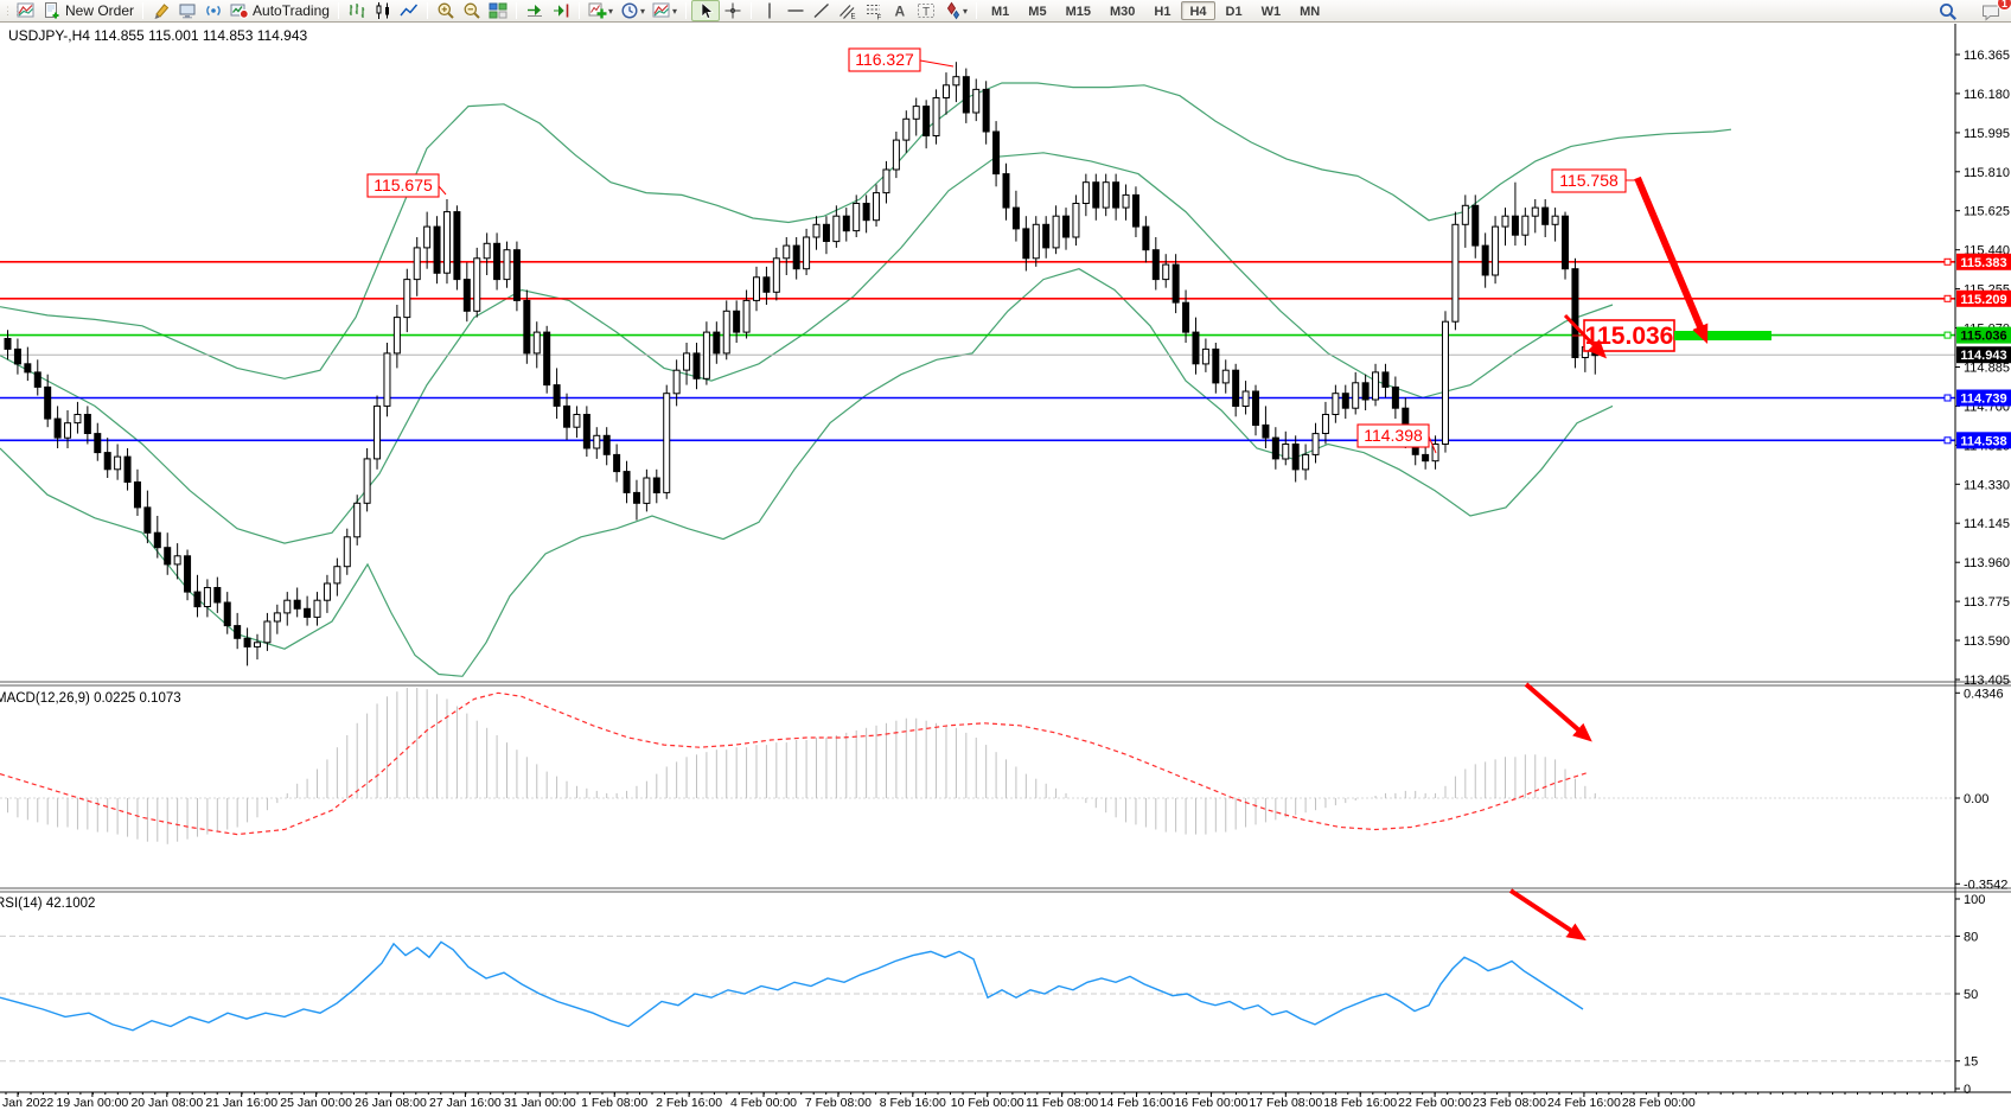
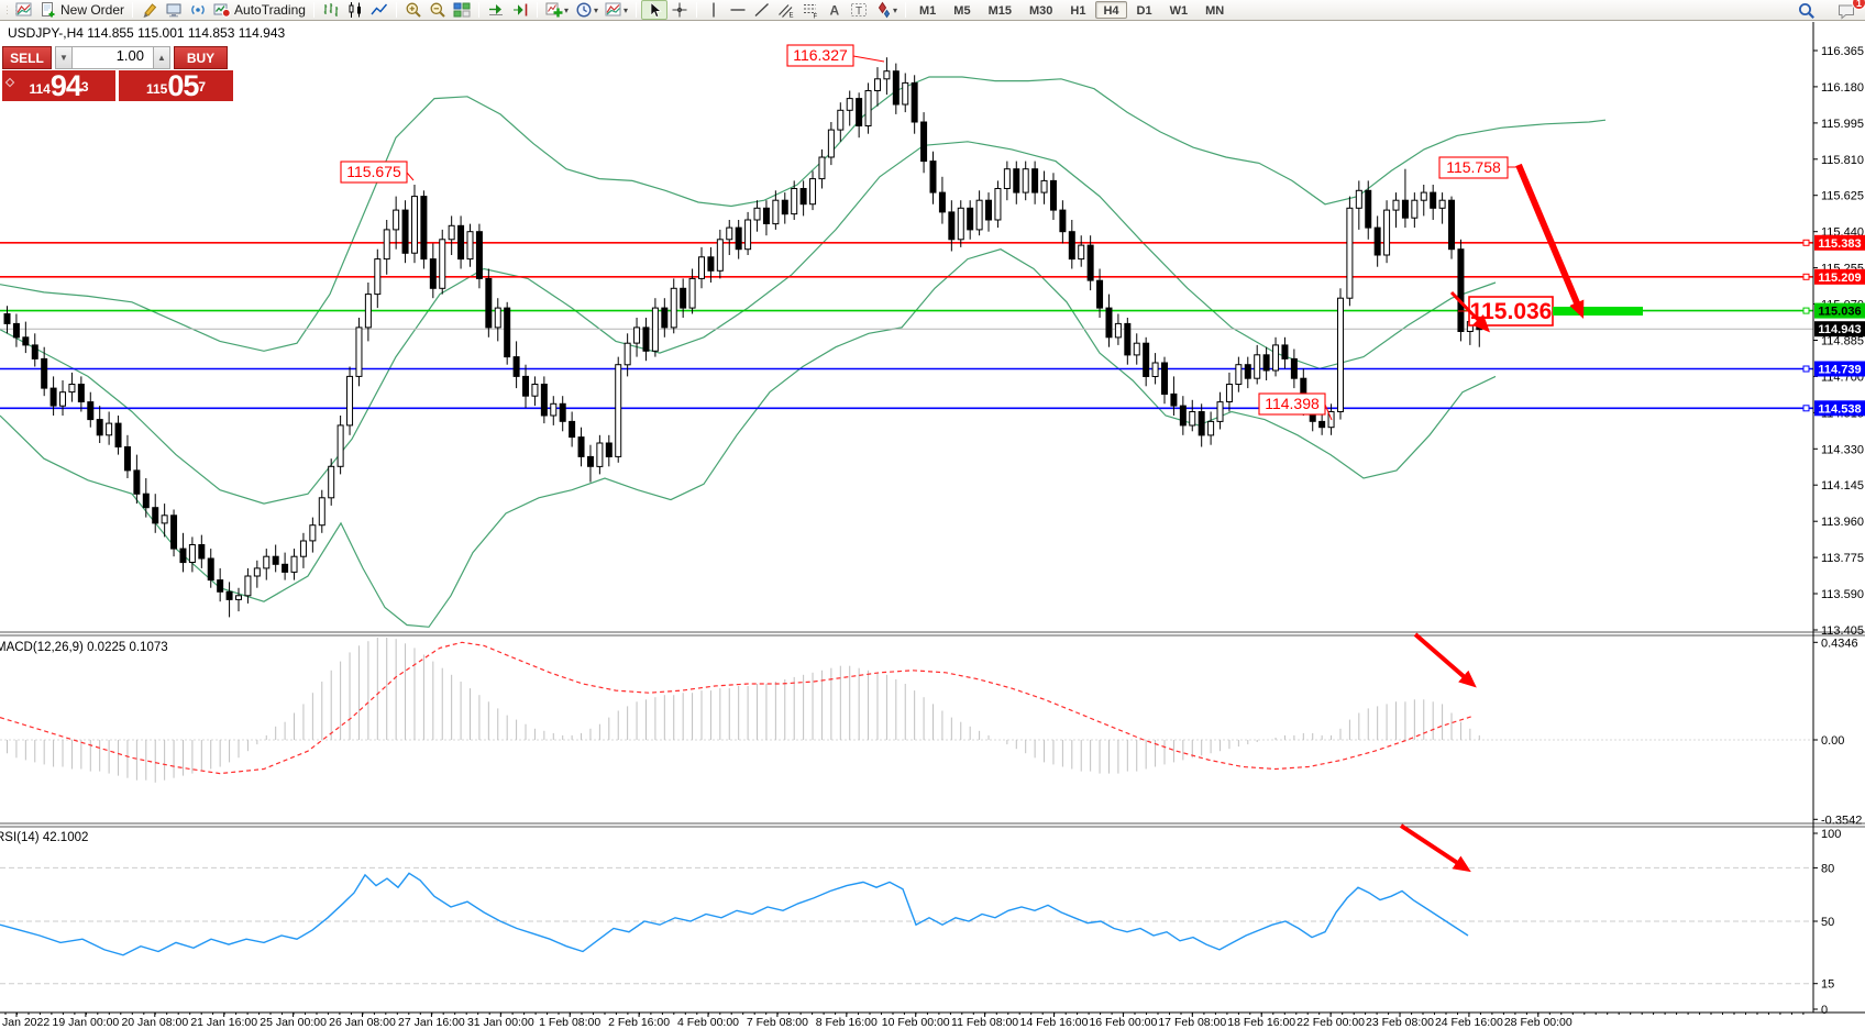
  ⋮⋮
  New Order
  AutoTrading
  ▾
  ▾
  ▾
  A
  T
  ▾
  M1
  M5
  M15
  M30
  H1
  H4
  D1
  W1
  MN
  1
  116.327
  115.675
  115.758
  114.398
  115.036
  MACD(12,26,9) 0.0225 0.1073
  RSI(14) 42.1002
  116.365
  116.180
  115.995
  115.810
  115.625
  115.440
  115.255
  114.885
  114.700
  114.330
  114.145
  113.960
  113.775
  113.590
  113.405
  0.4346
  0.00
  -0.3542
  100
  80
  50
  15
  0
  115.383
  115.209
  115.036
  114.739
  114.538
  114.943
  Jan 2022
  19 Jan 00:00
  20 Jan 08:00
  21 Jan 16:00
  25 Jan 00:00
  26 Jan 08:00
  27 Jan 16:00
  31 Jan 00:00
  1 Feb 08:00
  2 Feb 16:00
  4 Feb 00:00
  7 Feb 08:00
  8 Feb 16:00
  10 Feb 00:00
  11 Feb 08:00
  14 Feb 16:00
  16 Feb 00:00
  17 Feb 08:00
  18 Feb 16:00
  22 Feb 00:00
  23 Feb 08:00
  24 Feb 16:00
  28 Feb 00:00
  USDJPY-,H4 114.855 115.001 114.853 114.943
+ SELL
+ ▼
+ 1.00
+ ▲
+ BUY
+ 114
+ 94
+ 3
+ 115
+ 05
+ 7
